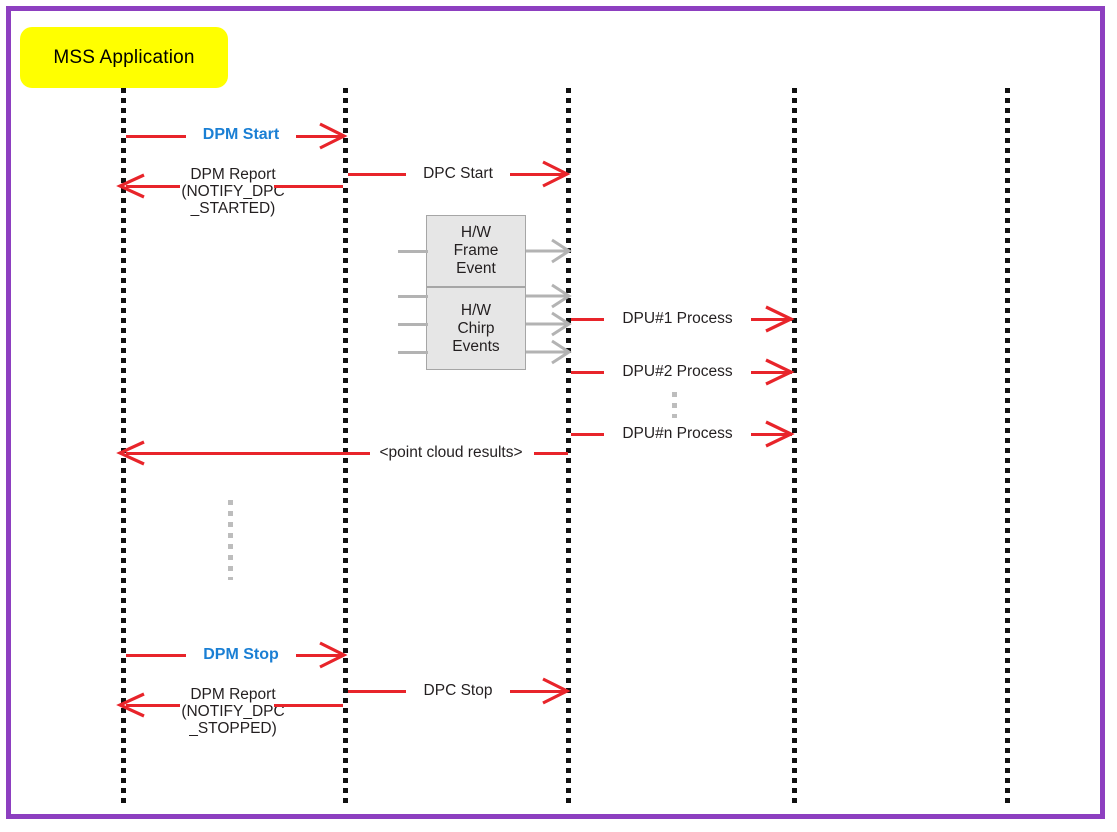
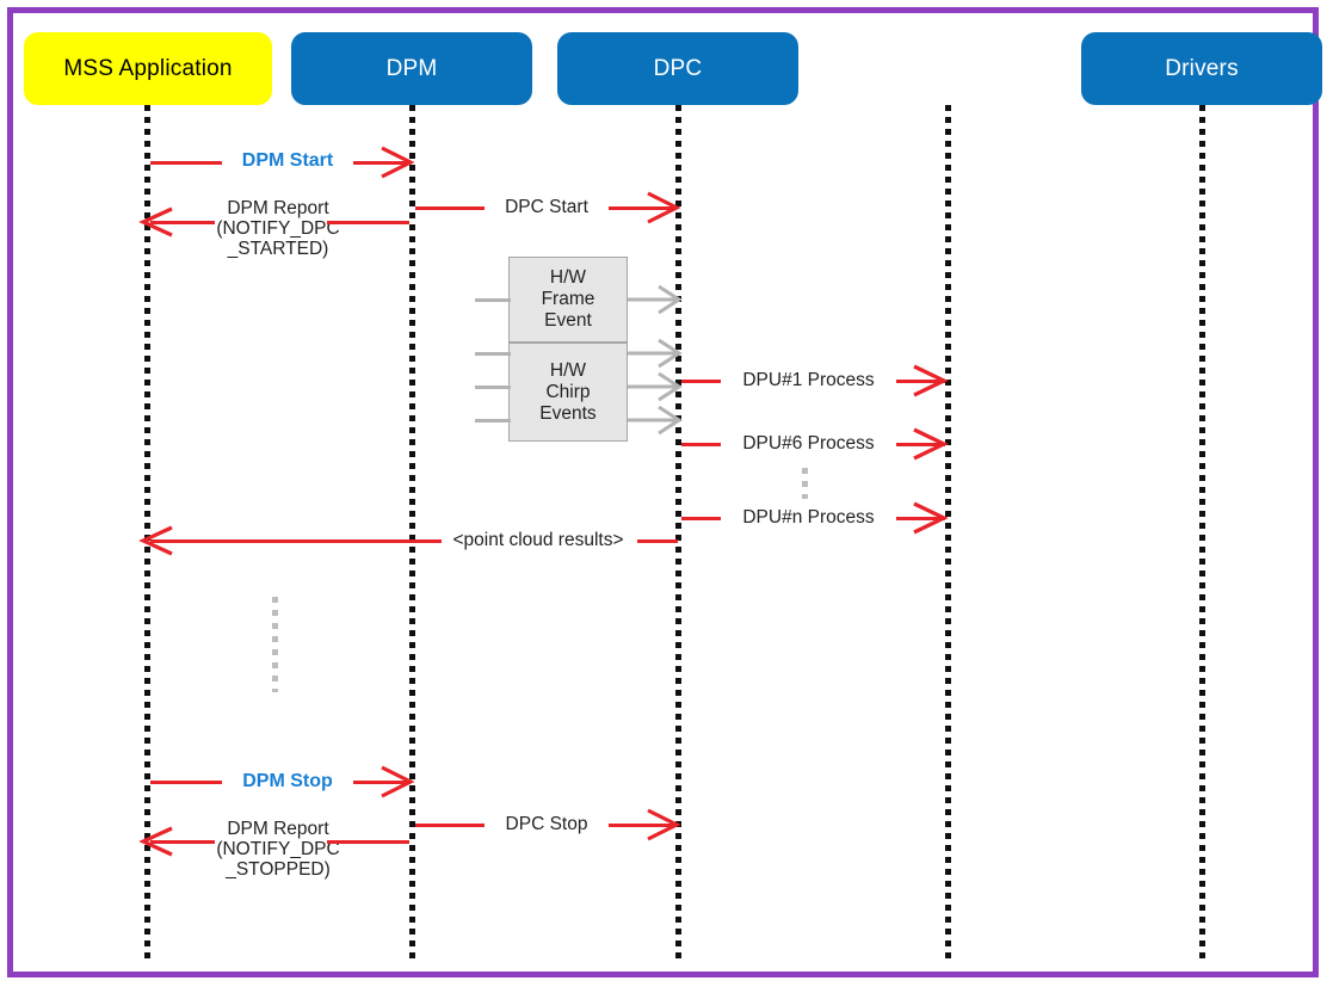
  MSS Application
+ DPM
+ DPC
+ Drivers
  DPM Start
  DPC Start
  DPM Report
  (NOTIFY_DPC
  _STARTED)
  H/W
  Frame
  Event
  H/W
  Chirp
  Events
  DPU#1 Process
- DPU#2 Process
+ DPU#6 Process
  DPU#n Process
  <point cloud results>
  DPM Stop
  DPC Stop
  DPM Report
  (NOTIFY_DPC
  _STOPPED)
